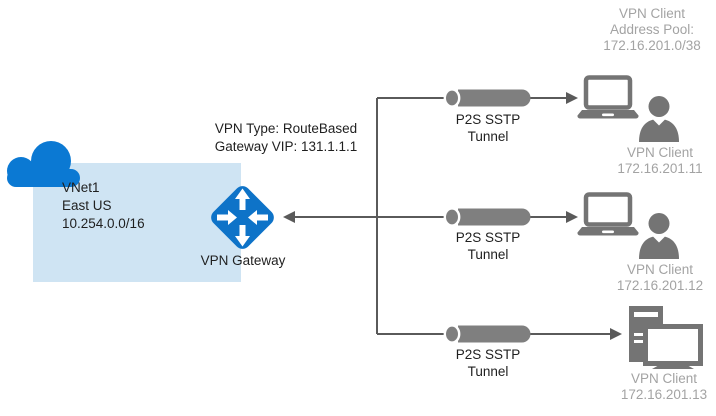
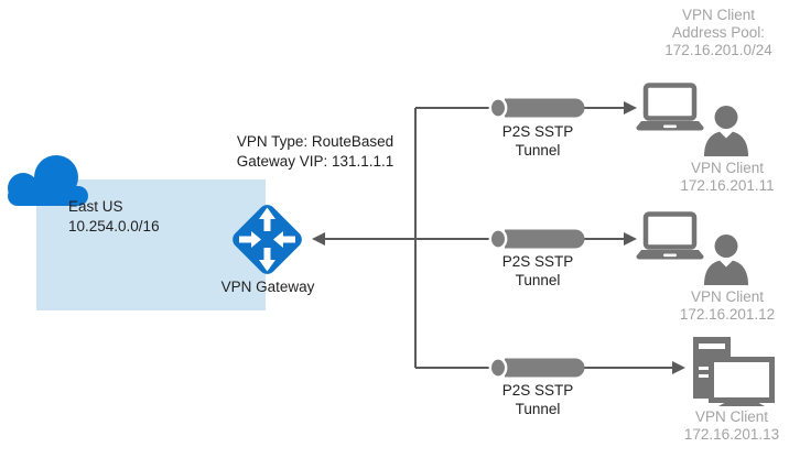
  VPN Client
  Address Pool:
- 172.16.201.0/38
+ 172.16.201.0/24
- VNet1
  East US
  10.254.0.0/16
  VPN Type: RouteBased
  Gateway VIP: 131.1.1.1
  VPN Gateway
  P2S SSTP
  Tunnel
  P2S SSTP
  Tunnel
  P2S SSTP
  Tunnel
  VPN Client
  172.16.201.11
  VPN Client
  172.16.201.12
  VPN Client
  172.16.201.13
